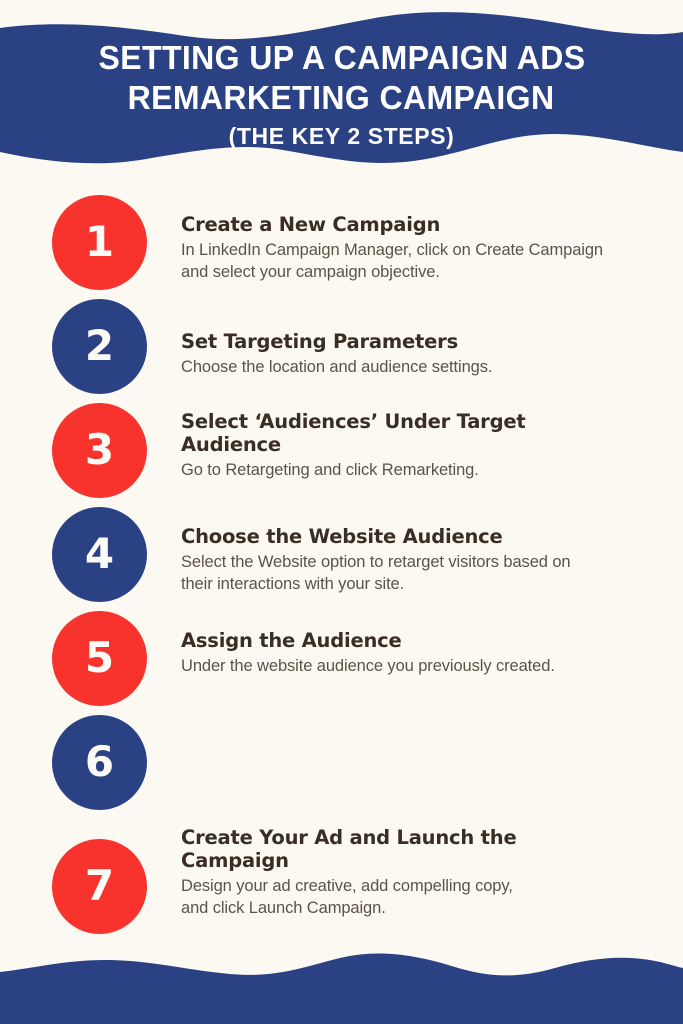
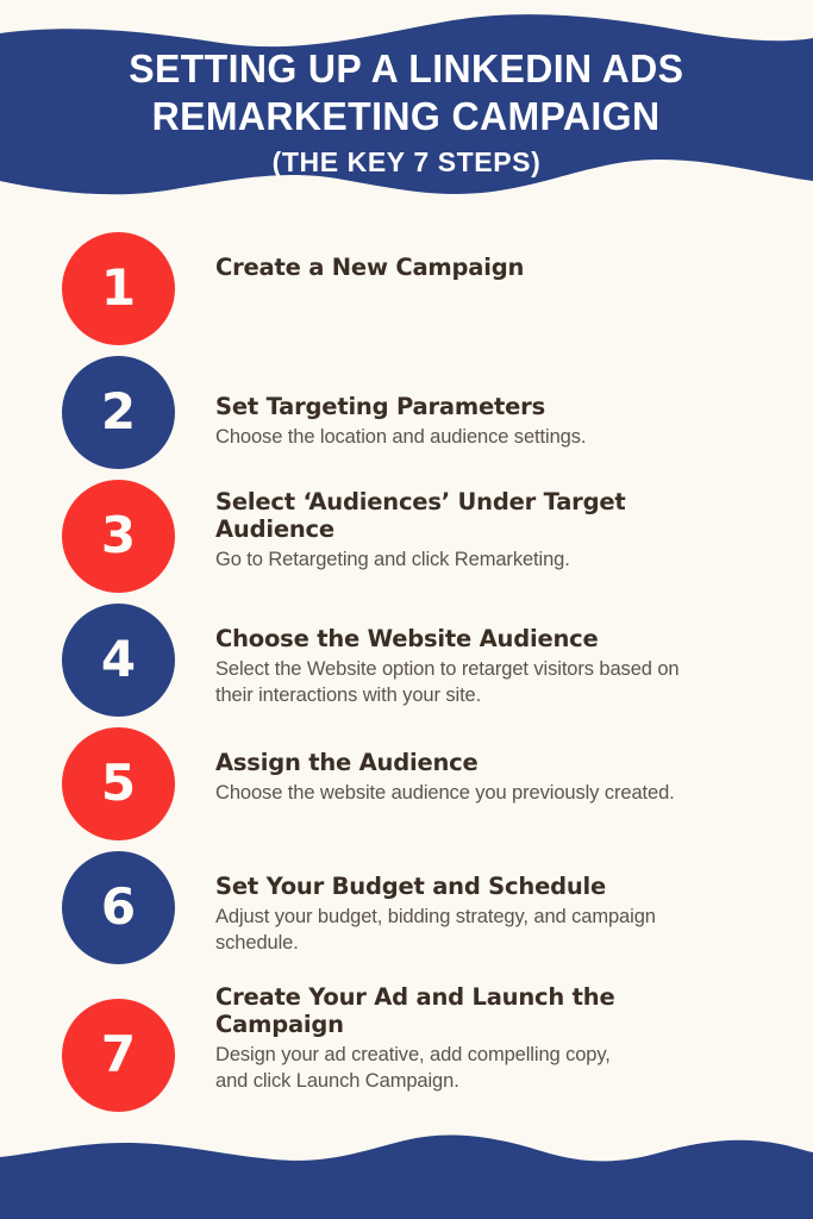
- SETTING UP A CAMPAIGN ADS
+ SETTING UP A LINKEDIN ADS
  REMARKETING CAMPAIGN
- (THE KEY 2 STEPS)
+ (THE KEY 7 STEPS)
  1
  Create a New Campaign
- In LinkedIn Campaign Manager, click on Create Campaign and select your campaign objective.
  2
  Set Targeting Parameters
  Choose the location and audience settings.
  3
  Select ‘Audiences’ Under Target Audience
  Go to Retargeting and click Remarketing.
  4
  Choose the Website Audience
  Select the Website option to retarget visitors based on their interactions with your site.
  5
  Assign the Audience
- Under the website audience you previously created.
+ Choose the website audience you previously created.
  6
+ Set Your Budget and Schedule
+ Adjust your budget, bidding strategy, and campaign schedule.
  7
  Create Your Ad and Launch the Campaign
  Design your ad creative, add compelling copy, and click Launch Campaign.
